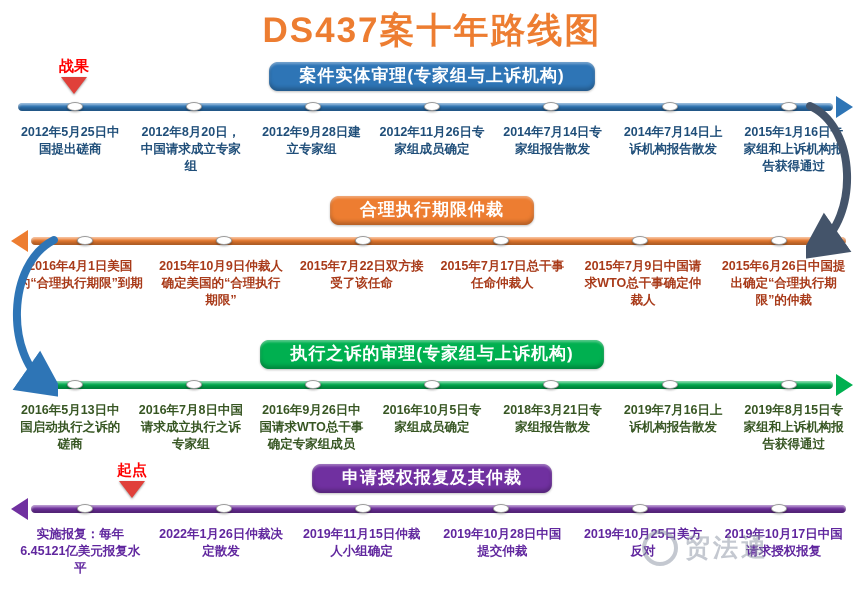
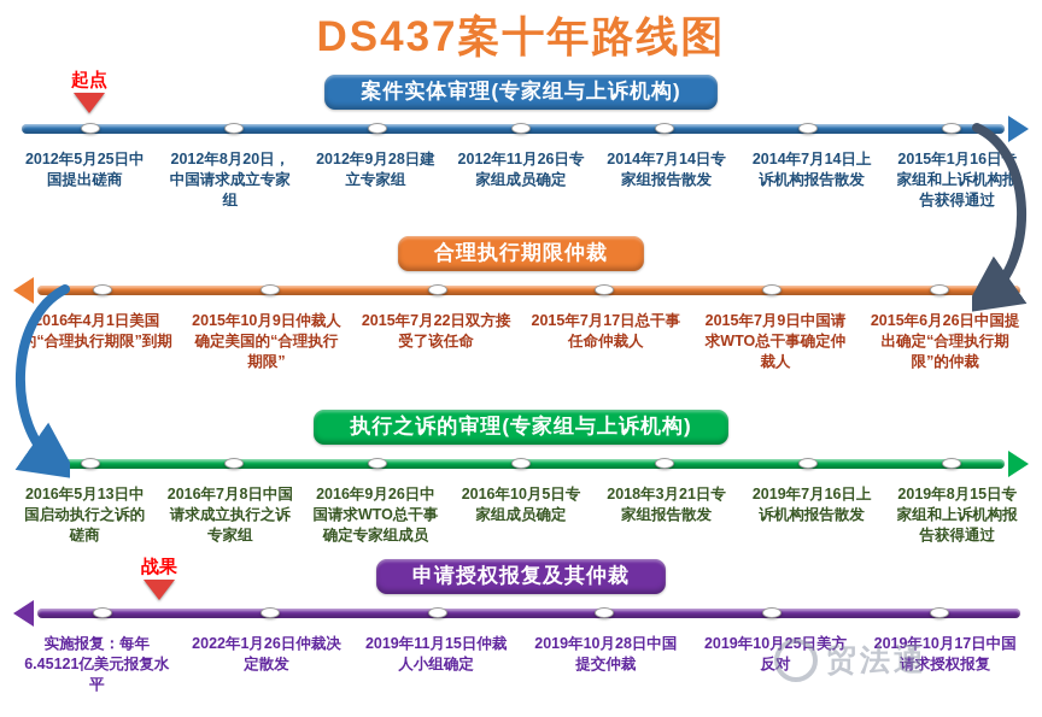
  DS437案十年路线图
- 战果
+ 起点
  案件实体审理(专家组与上诉机构)
  2012年5月25日中国提出磋商
  2012年8月20日，中国请求成立专家组
  2012年9月28日建立专家组
  2012年11月26日专家组成员确定
  2014年7月14日专家组报告散发
  2014年7月14日上诉机构报告散发
  2015年1月16日家组和上诉机构报告获得通过
  合理执行期限仲裁
  016年4月1日美国“合理执行期限”到期
  2015年10月9日仲裁人确定美国的“合理执行期限”
  2015年7月22日双方接受了该任命
  2015年7月17日总干事任命仲裁人
  2015年7月9日中国请求WTO总干事确定仲裁人
  2015年6月26日中国提出确定“合理执行期限”的仲裁
  执行之诉的审理(专家组与上诉机构)
  2016年5月13日中国启动执行之诉的磋商
  2016年7月8日中国请求成立执行之诉专家组
  2016年9月26日中国请求WTO总干事确定专家组成员
  2016年10月5日专家组成员确定
  2018年3月21日专家组报告散发
  2019年7月16日上诉机构报告散发
  2019年8月15日专家组和上诉机构报告获得通过
- 起点
+ 战果
  申请授权报复及其仲裁
  实施报复：每年6.45121亿美元报复水平
  2022年1月26日仲裁决定散发
  2019年11月15日仲裁人小组确定
  2019年10月28日中国提交仲裁
  2019年10月25日美方反对
  2019年10月17日中国请求授权报复
  贸法通
